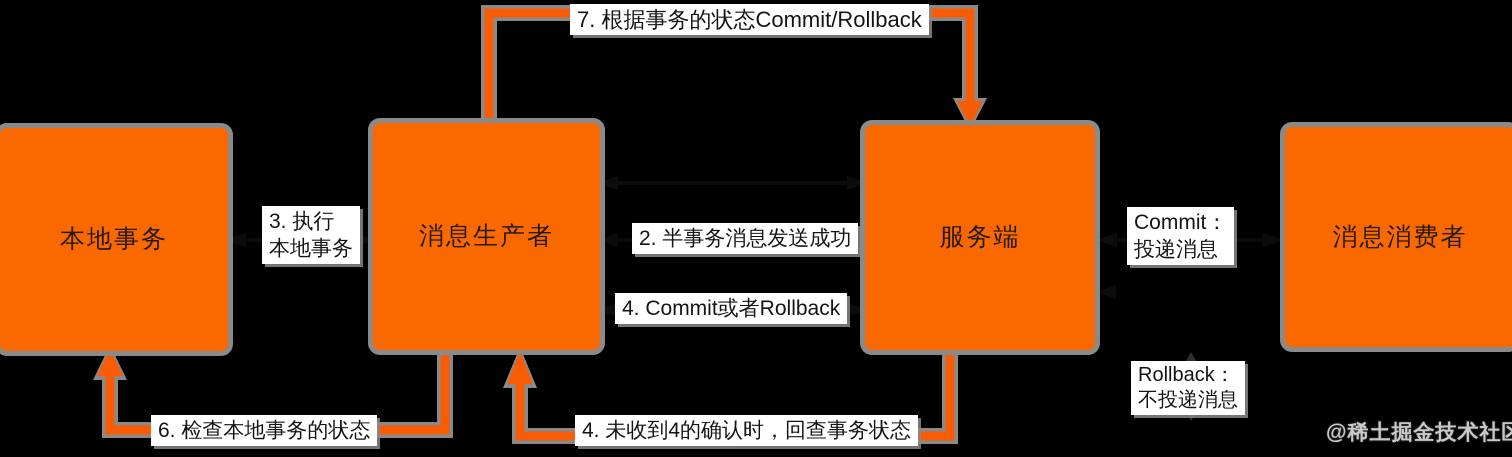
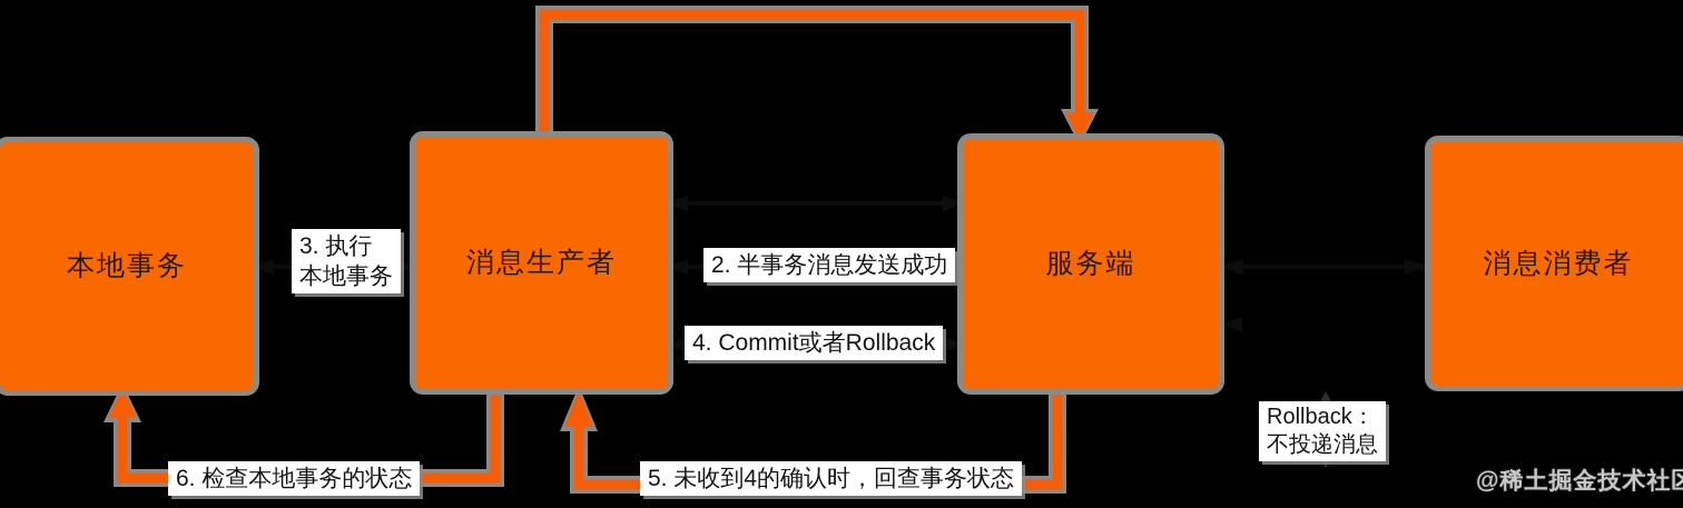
  本地事务
  消息生产者
  服务端
  消息消费者
- 7. 根据事务的状态Commit/Rollback
  2. 半事务消息发送成功
  4. Commit或者Rollback
  3. 执行
  本地事务
- Commit：
- 投递消息
  Rollback：
  不投递消息
  6. 检查本地事务的状态
- 4. 未收到4的确认时，回查事务状态
+ 5. 未收到4的确认时，回查事务状态
  @稀土掘金技术社
